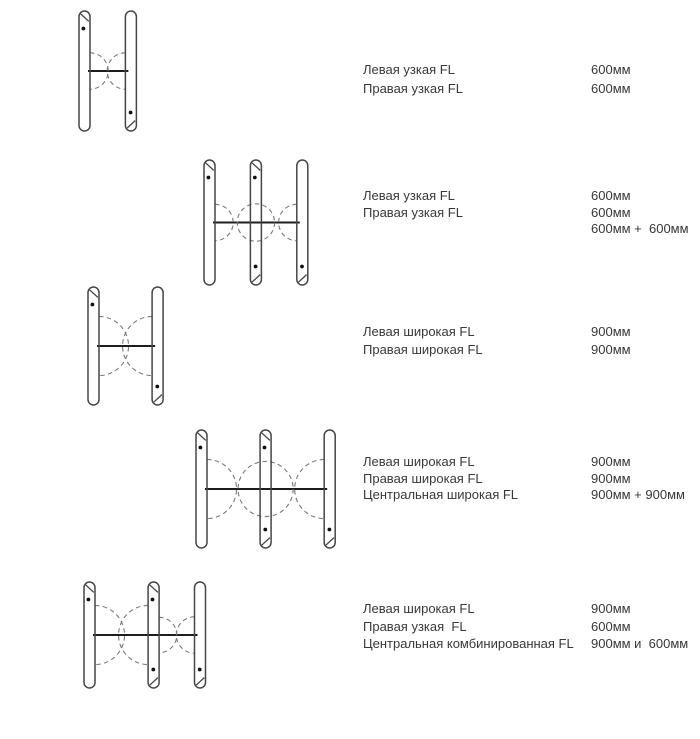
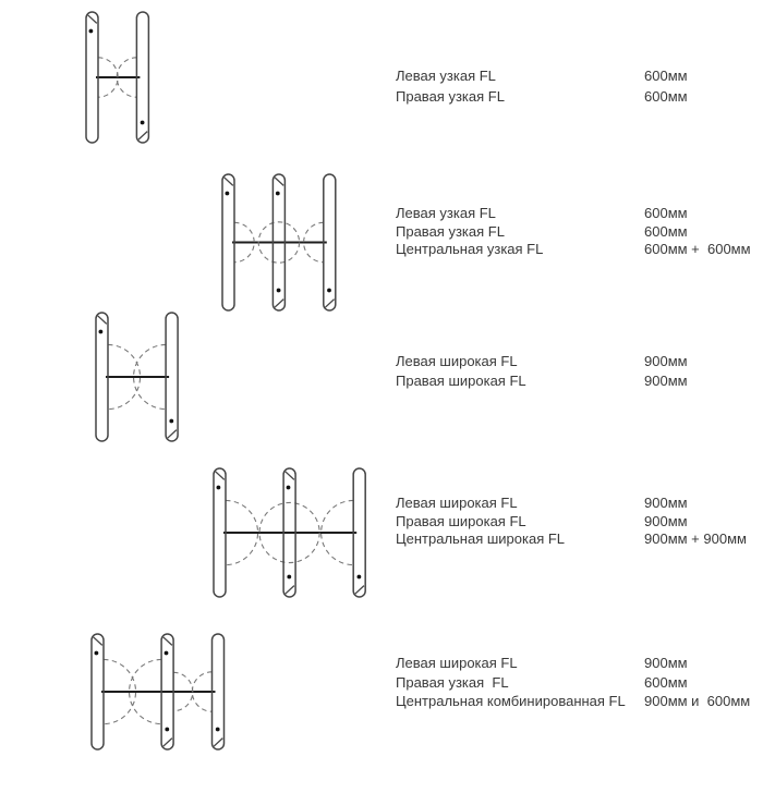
  Левая узкая FL
  Правая узкая FL
  600мм
  600мм
  Левая узкая FL
  Правая узкая FL
+ Центральная узкая FL
  600мм
  600мм
  600мм + 600мм
  Левая широкая FL
  Правая широкая FL
  900мм
  900мм
  Левая широкая FL
  Правая широкая FL
  Центральная широкая FL
  900мм
  900мм
  900мм + 900мм
  Левая широкая FL
  Правая узкая FL
  Центральная комбинированная FL
  900мм
  600мм
  900мм и 600мм
